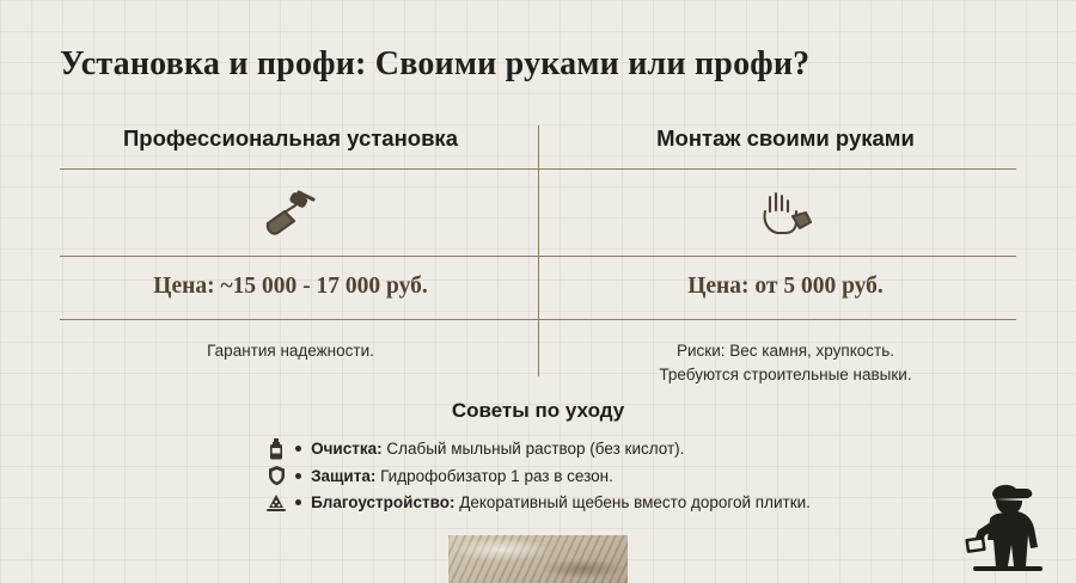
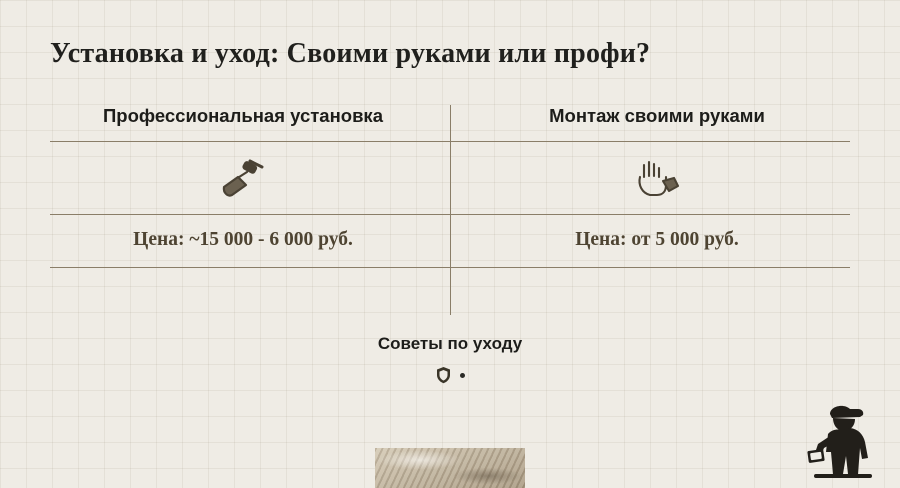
- Установка и профи: Своими руками или профи?
+ Установка и уход: Своими руками или профи?
  Профессиональная установка
  Монтаж своими руками
- Цена: ~15 000 - 17 000 руб.
+ Цена: ~15 000 - 6 000 руб.
  Цена: от 5 000 руб.
- Гарантия надежности.
- Риски: Вес камня, хрупкость.
- Требуются строительные навыки.
  Советы по уходу
- Очистка: Слабый мыльный раствор (без кислот).
- Защита: Гидрофобизатор 1 раз в сезон.
- Благоустройство: Декоративный щебень вместо дорогой плитки.
